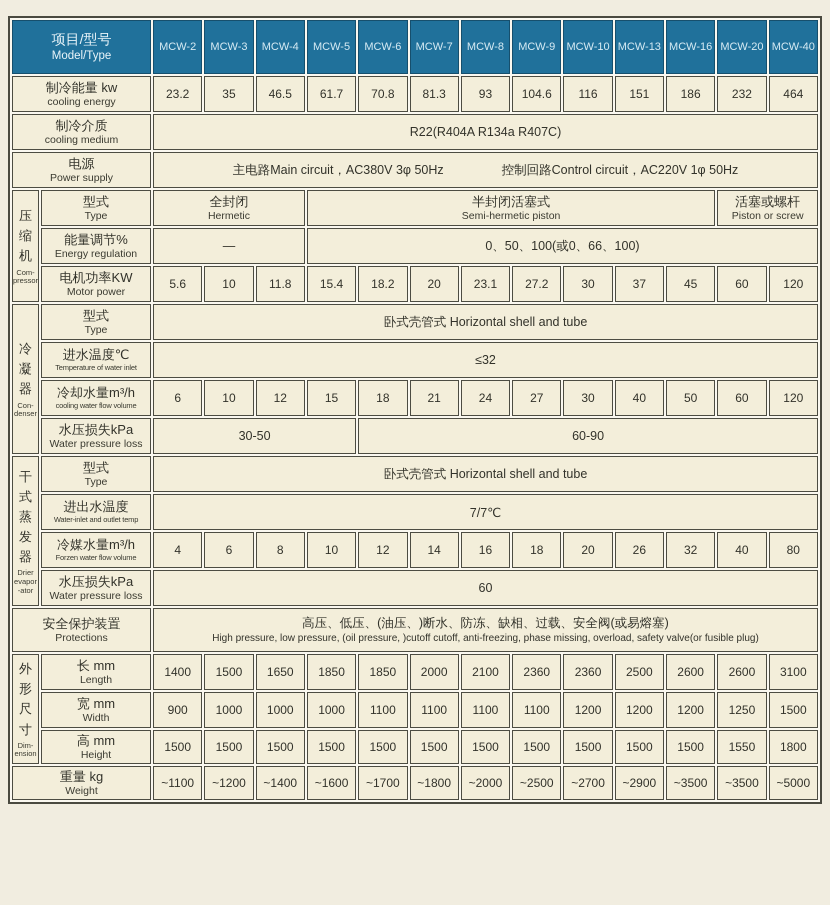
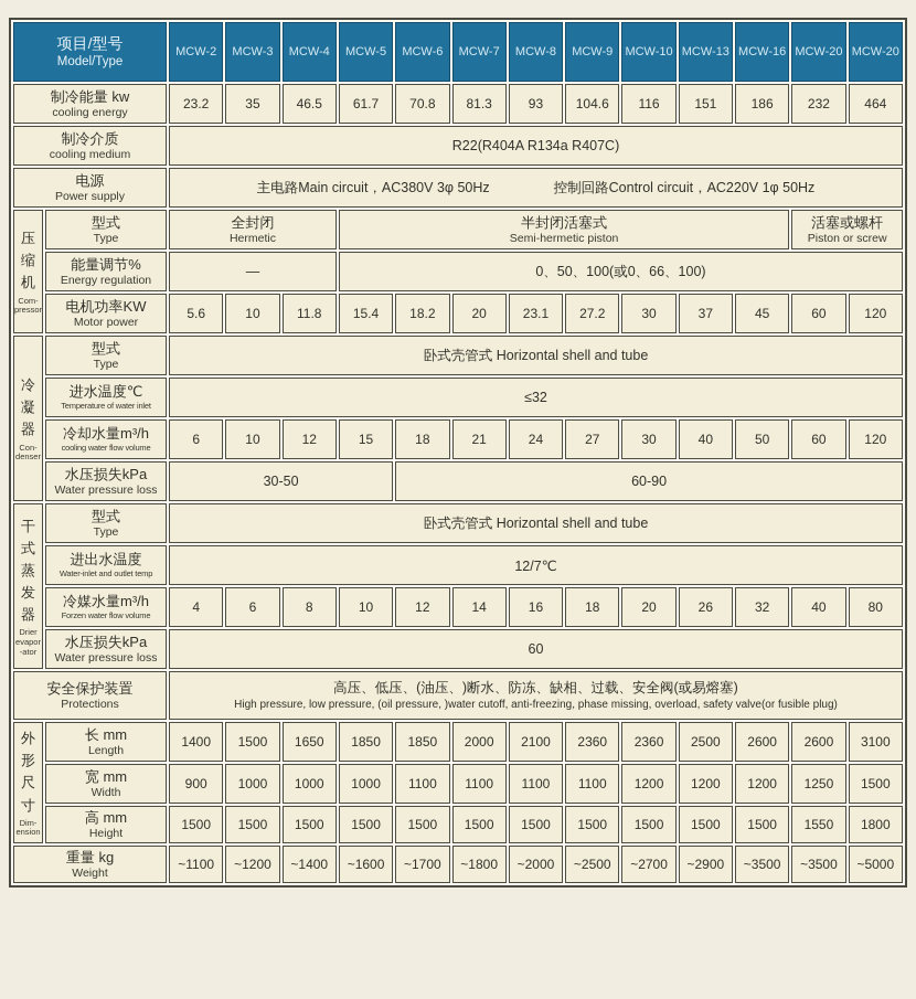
- 项目/型号 Model/Type	MCW-2	MCW-3	MCW-4	MCW-5	MCW-6	MCW-7	MCW-8	MCW-9	MCW-10	MCW-13	MCW-16	MCW-20	MCW-40
+ 项目/型号 Model/Type	MCW-2	MCW-3	MCW-4	MCW-5	MCW-6	MCW-7	MCW-8	MCW-9	MCW-10	MCW-13	MCW-16	MCW-20	MCW-20
  制冷能量 kw cooling energy	23.2	35	46.5	61.7	70.8	81.3	93	104.6	116	151	186	232	464
  制冷介质 cooling medium	R22(R404A R134a R407C)
  电源 Power supply	主电路Main circuit，AC380V 3φ 50Hz 控制回路Control circuit，AC220V 1φ 50Hz
  压缩机 Com-pressor	型式 Type	全封闭 Hermetic	半封闭活塞式 Semi-hermetic piston	活塞或螺杆 Piston or screw
  能量调节% Energy regulation	—	0、50、100(或0、66、100)
  电机功率KW Motor power	5.6	10	11.8	15.4	18.2	20	23.1	27.2	30	37	45	60	120
  冷凝器 Con-denser	型式 Type	卧式壳管式 Horizontal shell and tube
  进水温度℃ Temperature of water inlet	≤32
  冷却水量m³/h cooling water flow volume	6	10	12	15	18	21	24	27	30	40	50	60	120
  水压损失kPa Water pressure loss	30-50	60-90
  干式蒸发器 Drier evapor-ator	型式 Type	卧式壳管式 Horizontal shell and tube
- 进出水温度 Water-inlet and outlet temp	7/7℃
+ 进出水温度 Water-inlet and outlet temp	12/7℃
  冷媒水量m³/h Forzen water flow volume	4	6	8	10	12	14	16	18	20	26	32	40	80
  水压损失kPa Water pressure loss	60
- 安全保护装置 Protections	高压、低压、(油压、)断水、防冻、缺相、过载、安全阀(或易熔塞) High pressure, low pressure, (oil pressure, )cutoff cutoff, anti-freezing, phase missing, overload, safety valve(or fusible plug)
+ 安全保护装置 Protections	高压、低压、(油压、)断水、防冻、缺相、过载、安全阀(或易熔塞) High pressure, low pressure, (oil pressure, )water cutoff, anti-freezing, phase missing, overload, safety valve(or fusible plug)
  外形尺寸 Dim-ension	长 mm Length	1400	1500	1650	1850	1850	2000	2100	2360	2360	2500	2600	2600	3100
  宽 mm Width	900	1000	1000	1000	1100	1100	1100	1100	1200	1200	1200	1250	1500
  高 mm Height	1500	1500	1500	1500	1500	1500	1500	1500	1500	1500	1500	1550	1800
  重量 kg Weight	~1100	~1200	~1400	~1600	~1700	~1800	~2000	~2500	~2700	~2900	~3500	~3500	~5000
